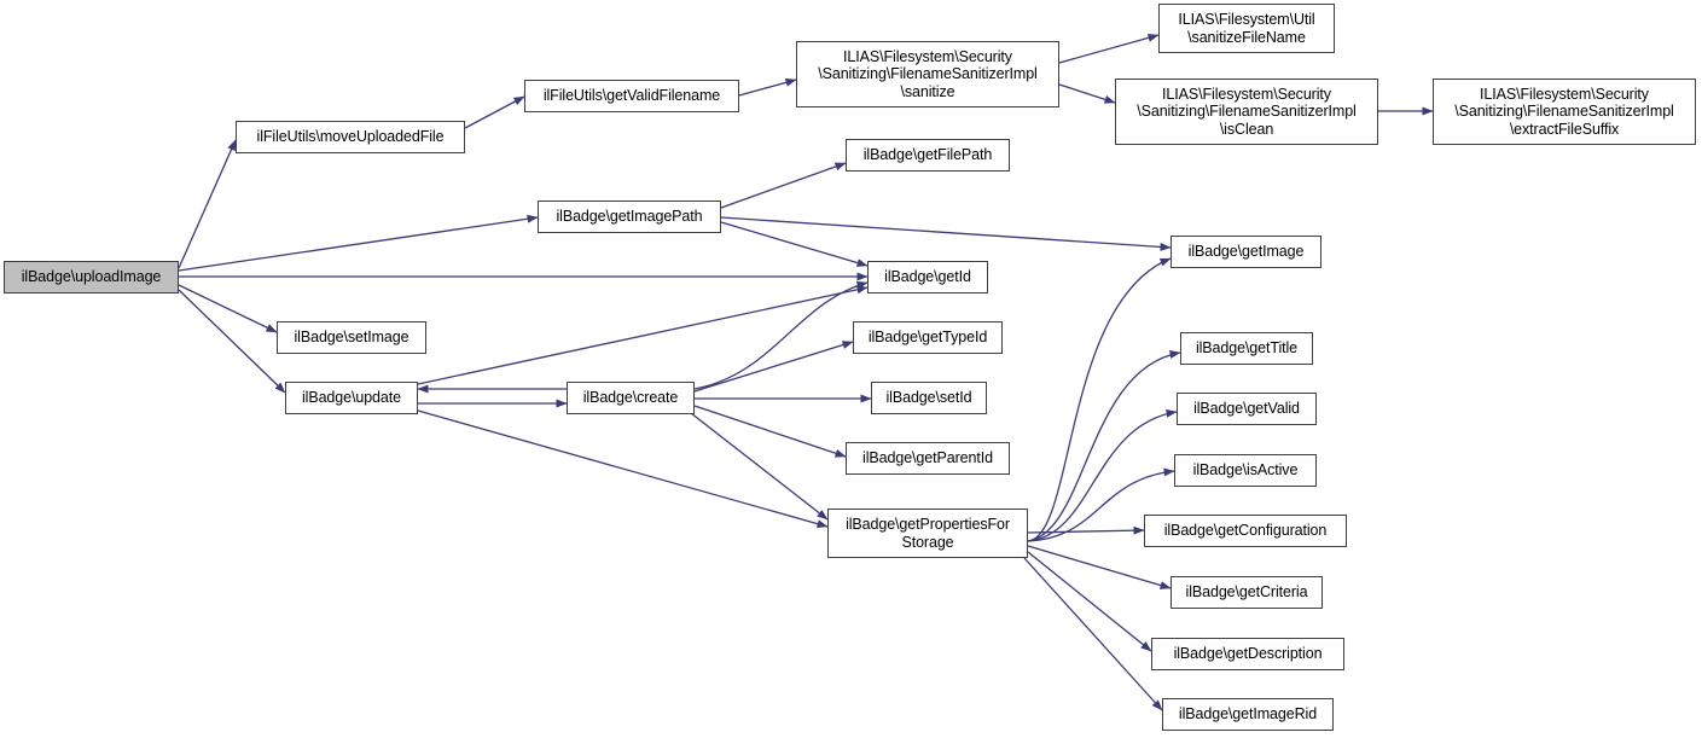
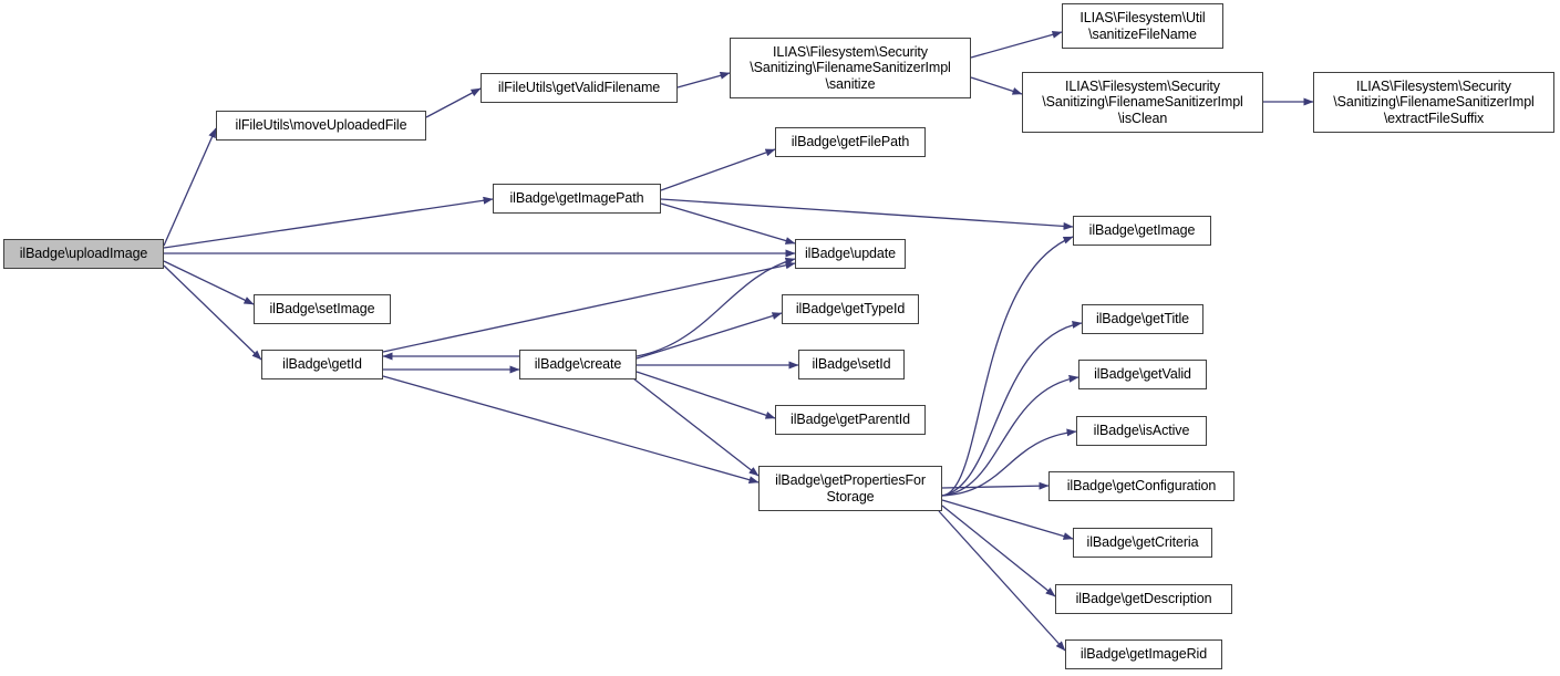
  ilBadge\uploadImage
  ilFileUtils\moveUploadedFile
  ilFileUtils\getValidFilename
  ILIAS\Filesystem\Security
  \Sanitizing\FilenameSanitizerImpl
  \sanitize
  ILIAS\Filesystem\Util
  \sanitizeFileName
  ILIAS\Filesystem\Security
  \Sanitizing\FilenameSanitizerImpl
  \isClean
  ILIAS\Filesystem\Security
  \Sanitizing\FilenameSanitizerImpl
  \extractFileSuffix
  ilBadge\getImagePath
  ilBadge\getFilePath
- ilBadge\getId
+ ilBadge\update
  ilBadge\getImage
  ilBadge\setImage
  ilBadge\getTypeId
  ilBadge\getTitle
- ilBadge\update
+ ilBadge\getId
  ilBadge\create
  ilBadge\setId
  ilBadge\getValid
  ilBadge\getParentId
  ilBadge\isActive
  ilBadge\getPropertiesFor
  Storage
  ilBadge\getConfiguration
  ilBadge\getCriteria
  ilBadge\getDescription
  ilBadge\getImageRid
